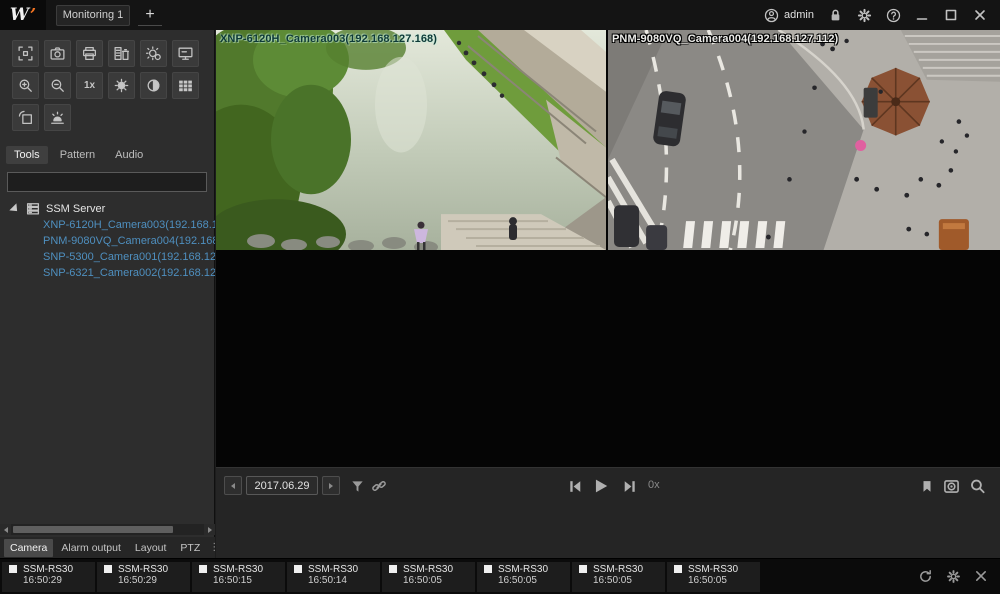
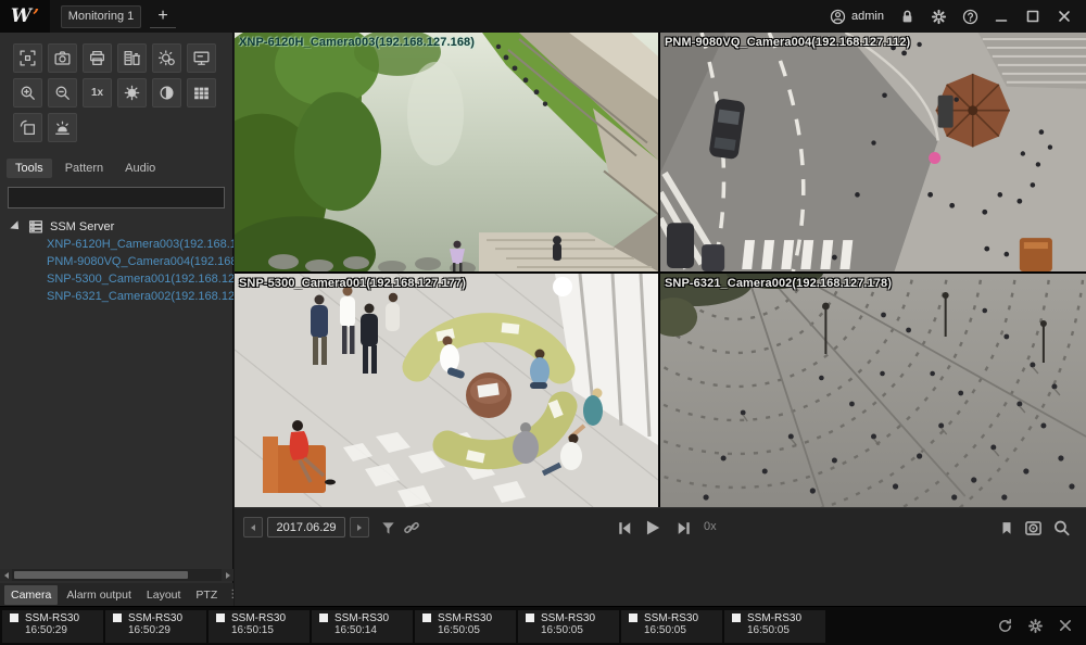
  W
  ’
  Monitoring 1
  +
  admin
  1x
  Tools
  Pattern
  Audio
  SSM Server
  XNP-6120H_Camera003(192.168.1
  PNM-9080VQ_Camera004(192.16
  SNP-5300_Camera001(192.168.12
  SNP-6321_Camera002(192.168.12
  Camera
  Alarm output
  Layout
  PTZ
  ⋮
  XNP-6120H_Camera003(192.168.127.168)
  PNM-9080VQ_Camera004(192.168.127.112)
+ SNP-5300_Camera001(192.168.127.177)
+ SNP-6321_Camera002(192.168.127.178)
  2017.06.29
  0x
  SSM-RS30
  16:50:29
  SSM-RS30
  16:50:29
  SSM-RS30
  16:50:15
  SSM-RS30
  16:50:14
  SSM-RS30
  16:50:05
  SSM-RS30
  16:50:05
  SSM-RS30
  16:50:05
  SSM-RS30
  16:50:05
